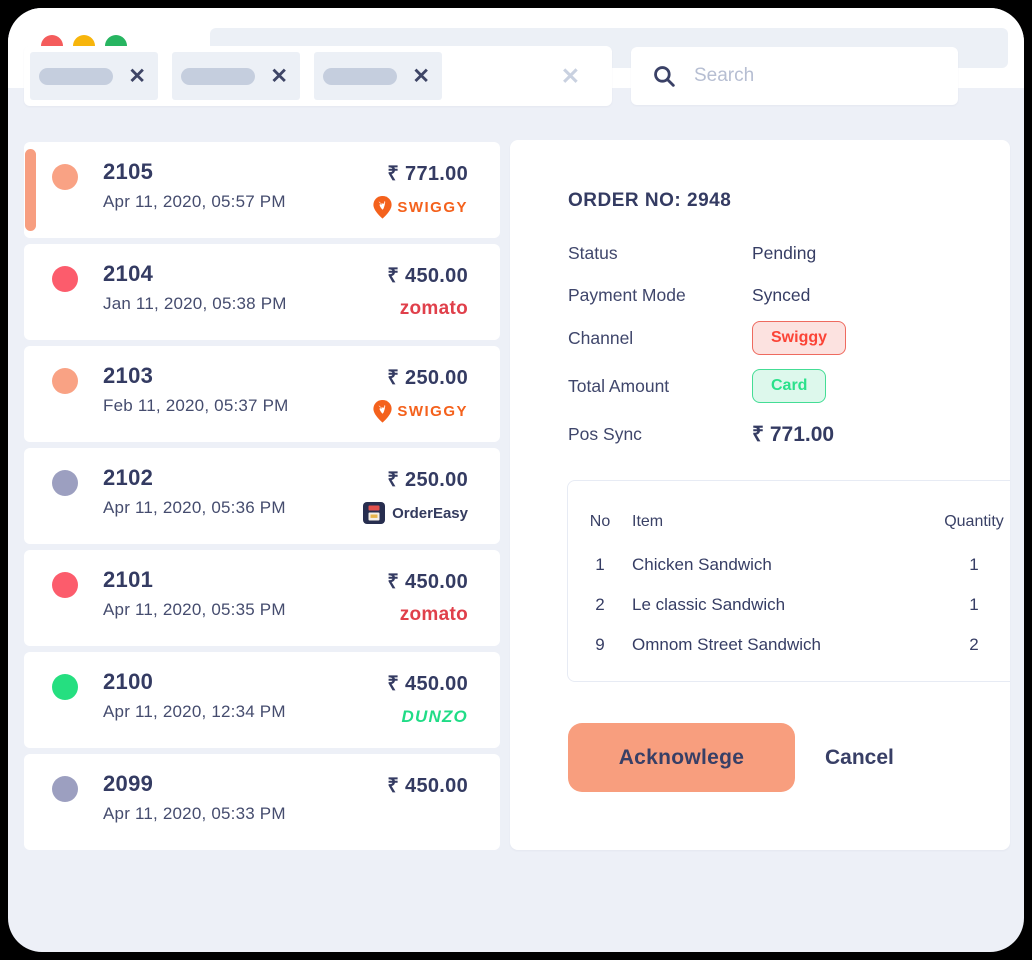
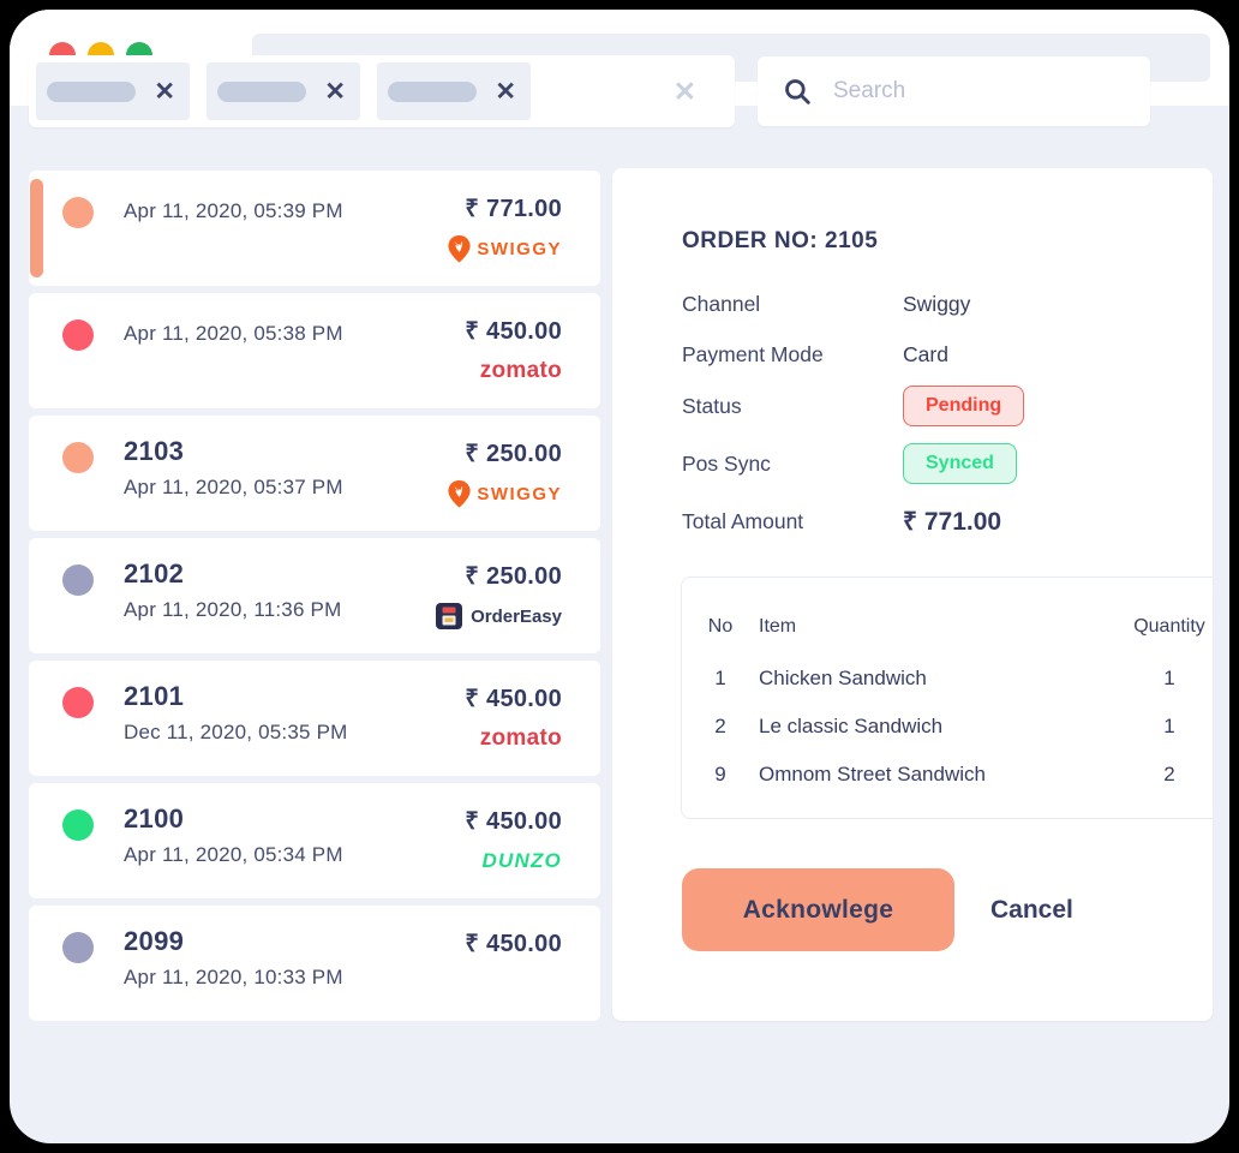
  ✕
  ✕
  ✕
  ✕
  Search
- 2105
- Apr 11, 2020, 05:57 PM
+ Apr 11, 2020, 05:39 PM
  ₹ 771.00
  SWIGGY
- 2104
- Jan 11, 2020, 05:38 PM
+ Apr 11, 2020, 05:38 PM
  ₹ 450.00
  zomato
  2103
- Feb 11, 2020, 05:37 PM
+ Apr 11, 2020, 05:37 PM
  ₹ 250.00
  SWIGGY
  2102
- Apr 11, 2020, 05:36 PM
+ Apr 11, 2020, 11:36 PM
  ₹ 250.00
  OrderEasy
  2101
- Apr 11, 2020, 05:35 PM
+ Dec 11, 2020, 05:35 PM
  ₹ 450.00
  zomato
  2100
- Apr 11, 2020, 12:34 PM
+ Apr 11, 2020, 05:34 PM
  ₹ 450.00
  DUNZO
  2099
- Apr 11, 2020, 05:33 PM
+ Apr 11, 2020, 10:33 PM
  ₹ 450.00
- ORDER NO: 2948
+ ORDER NO: 2105
- Status
+ Channel
- Pending
+ Swiggy
  Payment Mode
- Synced
+ Card
- Channel
+ Status
- Swiggy
+ Pending
- Total Amount
+ Pos Sync
- Card
+ Synced
- Pos Sync
+ Total Amount
  ₹ 771.00
  No
  Item
  Quantity
  1
  Chicken Sandwich
  1
  2
  Le classic Sandwich
  1
  9
  Omnom Street Sandwich
  2
  Acknowlege
  Cancel
